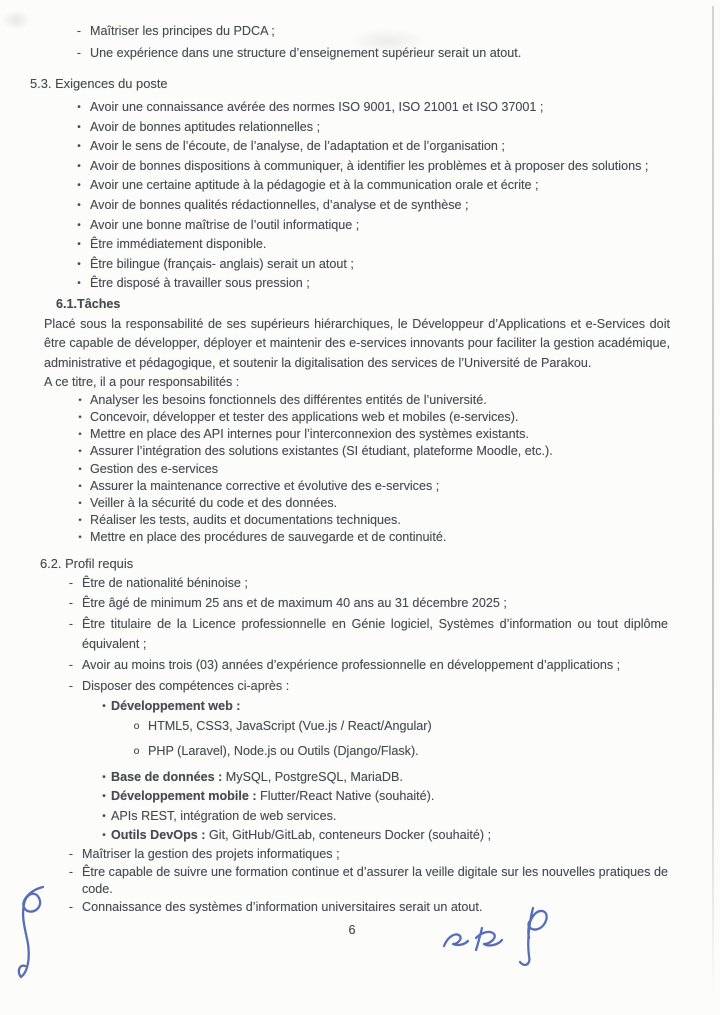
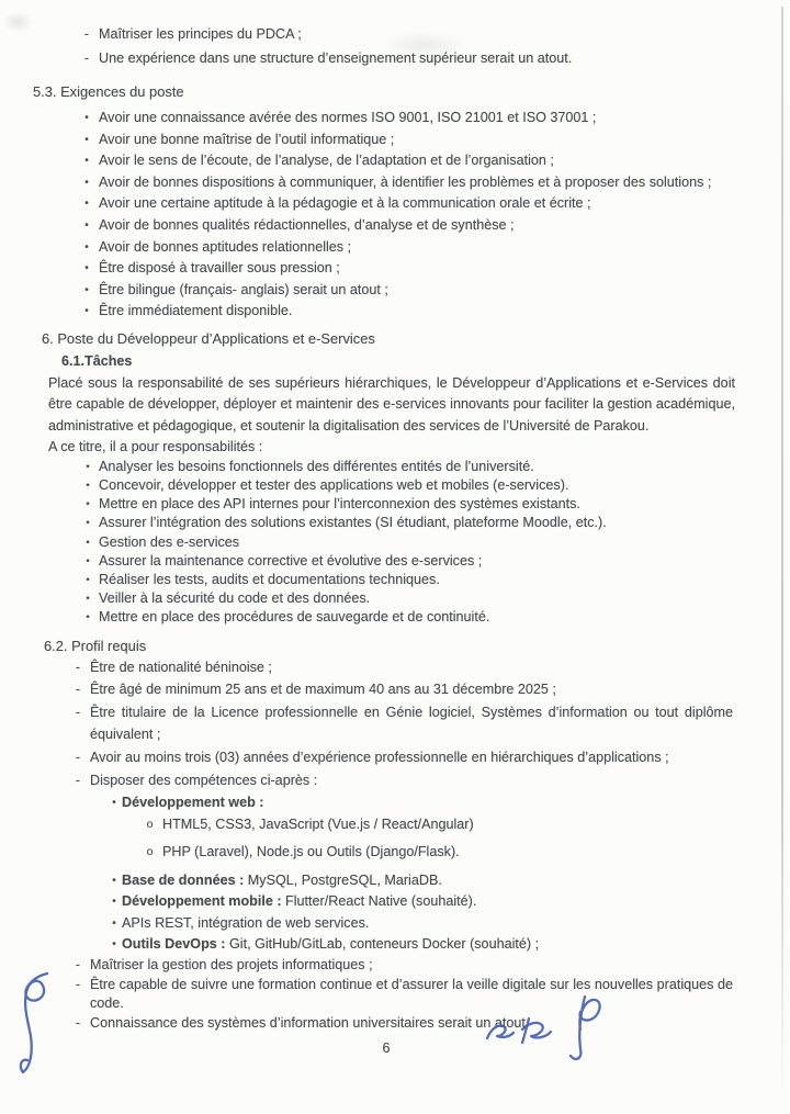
  -
  Maîtriser les principes du PDCA ;
  -
  Une expérience dans une structure d’enseigneur serait un atout.
  5.3. Exigences du poste
  •
  Avoir une connaissance avérée des normes ISO 9001, ISO 21001 et ISO 37001 ;
  •
- Avoir de bonnes aptitudes relationnelles ;
+ Avoir une bonne maîtrise de l’outil informatique ;
  •
  Avoir le sens de l’écoute, de l’analyse, de l’adaptation et de l’organisation ;
  •
  Avoir de bonnes dispositions à communiquer, à identifier les problèmes et à proposer des solutions ;
  •
  Avoir une certaine aptitude à la pédagogie et à la communication orale et écrite ;
  •
  Avoir de bonnes qualités rédactionnelles, d’analyse et de synthèse ;
  •
- Avoir une bonne maîtrise de l’outil informatique ;
+ Avoir de bonnes aptitudes relationnelles ;
  •
- Être immédiatement disponible.
+ Être disposé à travailler sous pression ;
  •
  Être bilingue (français- anglais) serait un atout ;
  •
- Être disposé à travailler sous pression ;
+ Être immédiatement disponible.
+ 6. Poste du Développeur d’Applications et e-Services
  6.1.Tâches
  Placé sous la responsabilité de ses supérieurs hiérarchiques, le Développeur d’Applications et e-Services doit être capable de développer, déployer et maintenir des e-services innovants pour faciliter la gestion académique, administrative et pédagogique, et soutenir la digitalisation des services de l’Université de Parakou.
  A ce titre, il a pour responsabilités :
  •
  Analyser les besoins fonctionnels des différentes entités de l’université.
  •
  Concevoir, développer et tester des applications web et mobiles (e-services).
  •
  Mettre en place des API internes pour l’interconnexion des systèmes existants.
  •
  Assurer l’intégration des solutions existantes (SI étudiant, plateforme Moodle, etc.).
  •
  Gestion des e-services
  •
  Assurer la maintenance corrective et évolutive des e-services ;
  •
- Veiller à la sécurité du code et des données.
+ Réaliser les tests, audits et documentations techniques.
  •
- Réaliser les tests, audits et documentations techniques.
+ Veiller à la sécurité du code et des données.
  •
  Mettre en place des procédures de sauvegarde et de continuité.
  6.2. Profil requis
  -
  Être de nationalité béninoise ;
  -
  Être âgé de minimum 25 ans et de maximum 40 ans au 31 décembre 2025 ;
  -
  Être titulaire de la Licence professionnelle en Génie logiciel, Systèmes d’information ou tout diplôme équivalent ;
  -
- Avoir au moins trois (03) années d’expérience professionnelle en développement d’applications ;
+ Avoir au moins trois (03) années d’expérience professionnelle en hiérarchiques d’applications ;
  -
  Disposer des compétences ci-après :
  •
  Développement web :
  o
  HTML5, CSS3, JavaScript (Vue.js / React/Angular)
  o
  PHP (Laravel), Node.js ou Outils (Django/Flask).
  •
  Base de données : MySQL, PostgreSQL, MariaDB.
  •
  Développement mobile : Flutter/React Native (souhaité).
  •
  APIs REST, intégration de web services.
  •
  Outils DevOps : Git, GitHub/GitLab, conteneurs Docker (souhaité) ;
  -
  Maîtriser la gestion des projets informatiques ;
  -
  Être capable de suivre une formation continue et d’assurer la veille digitale sur les nouvelles pratiques de code.
  -
  Connaissance des systèmes d’information universitaires serait un atout.
  6
